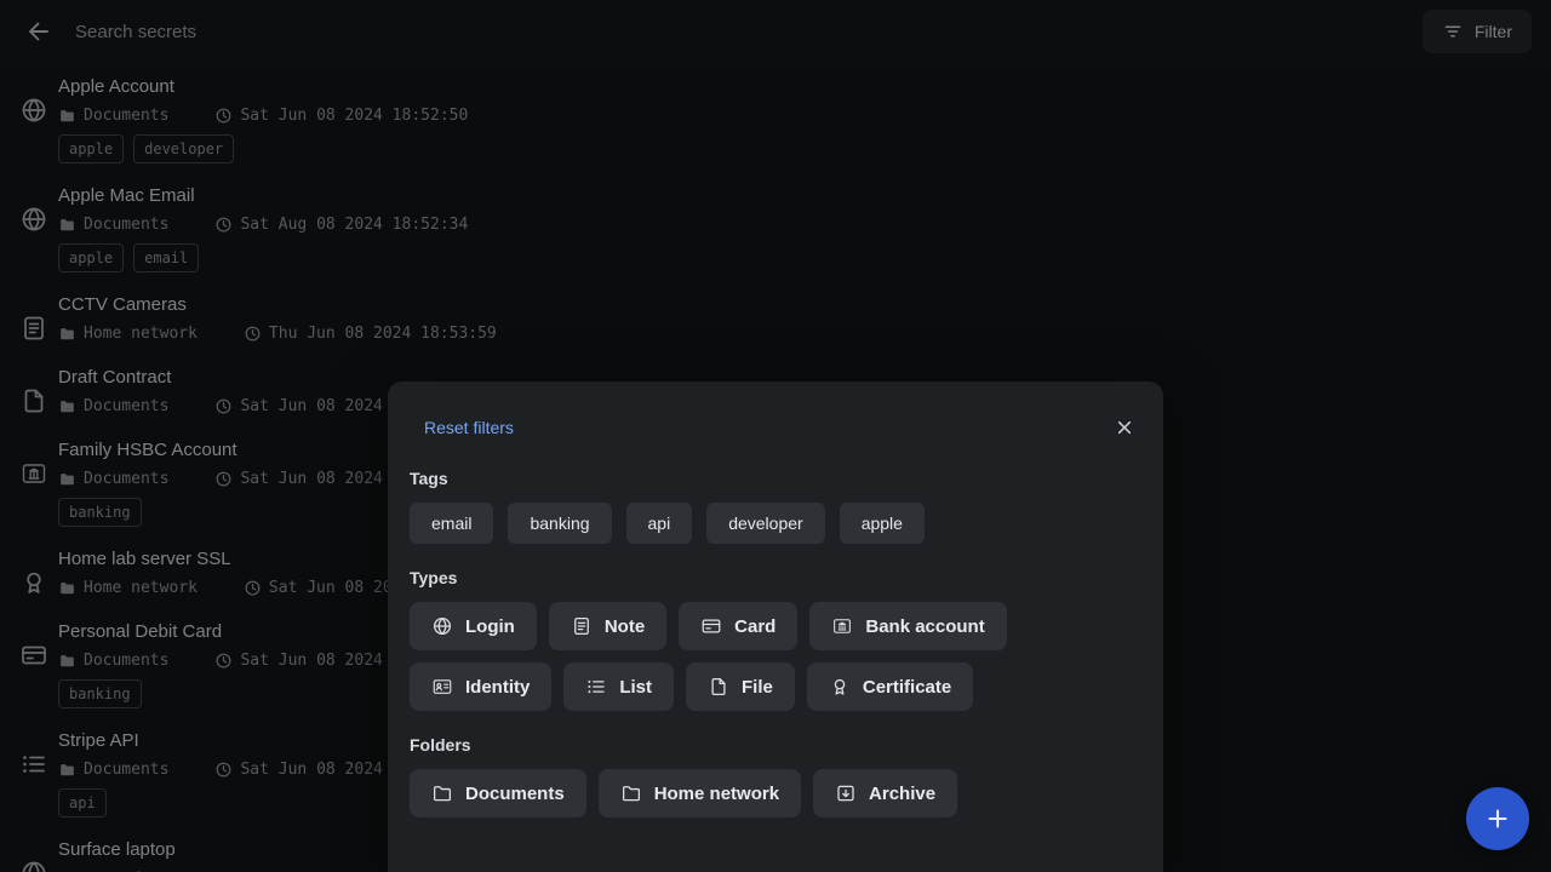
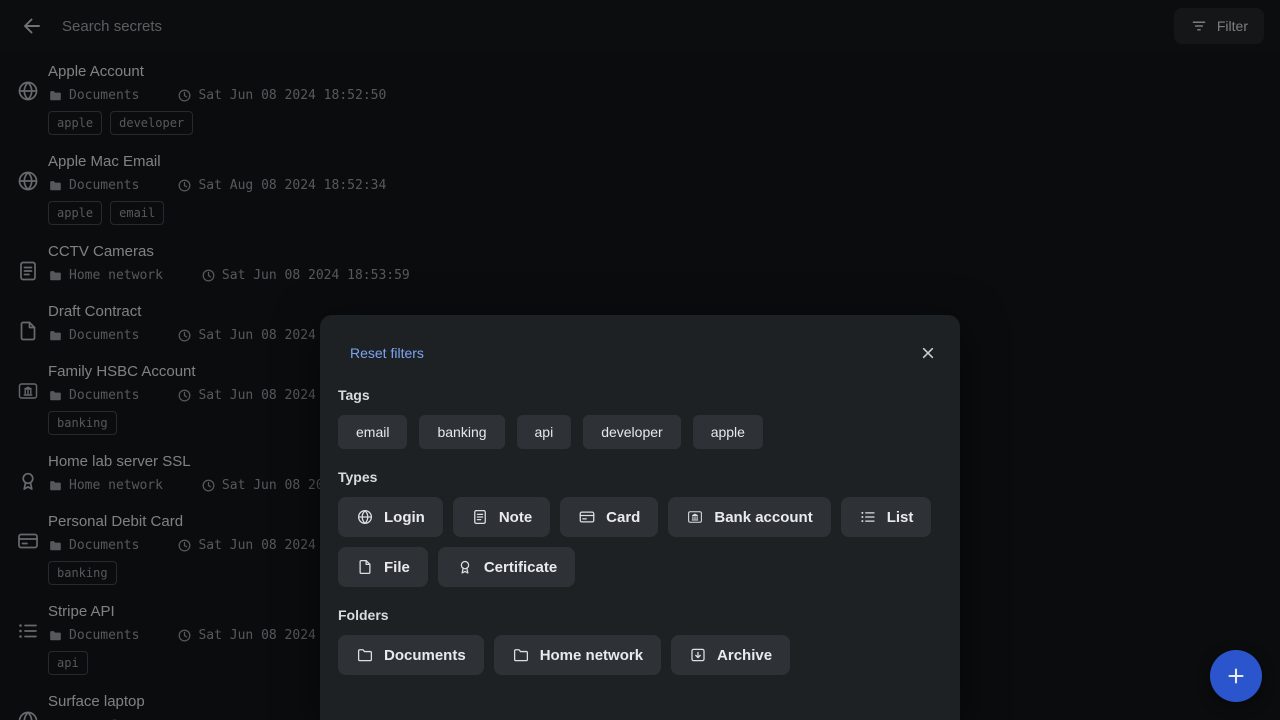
  Search secrets
  Filter
  Apple Account
  Documents
  Sat Jun 08 2024 18:52:50
  apple
  developer
  Apple Mac Email
  Documents
  Sat Aug 08 2024 18:52:34
  apple
  email
  CCTV Cameras
  Home network
- Thu Jun 08 2024 18:53:59
+ Sat Jun 08 2024 18:53:59
  Draft Contract
  Documents
  Sat Jun 08 2024
  Family HSBC Account
  Documents
  Sat Jun 08 2024
  banking
  Home lab server SSL
  Home network
  Sat Jun 08 2
  Personal Debit Card
  Documents
  Sat Jun 08 2024
  banking
  Stripe API
  Documents
  Sat Jun 08 2024
  api
  Surface laptop
  Reset filters
  Tags
  email
  banking
  api
  developer
  apple
  Types
  Login
  Note
  Card
  Bank account
- Identity
  List
  File
  Certificate
  Folders
  Documents
  Home network
  Archive
